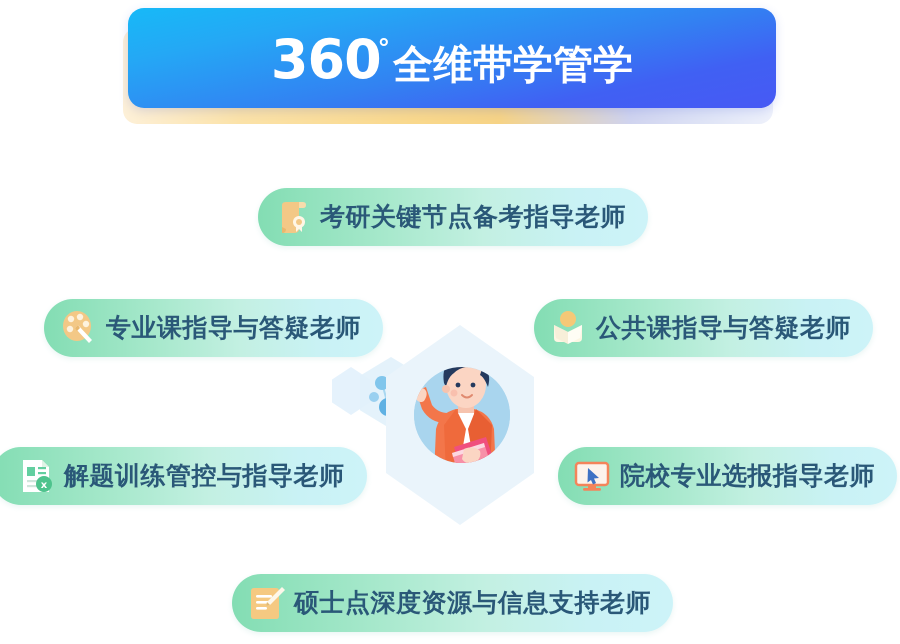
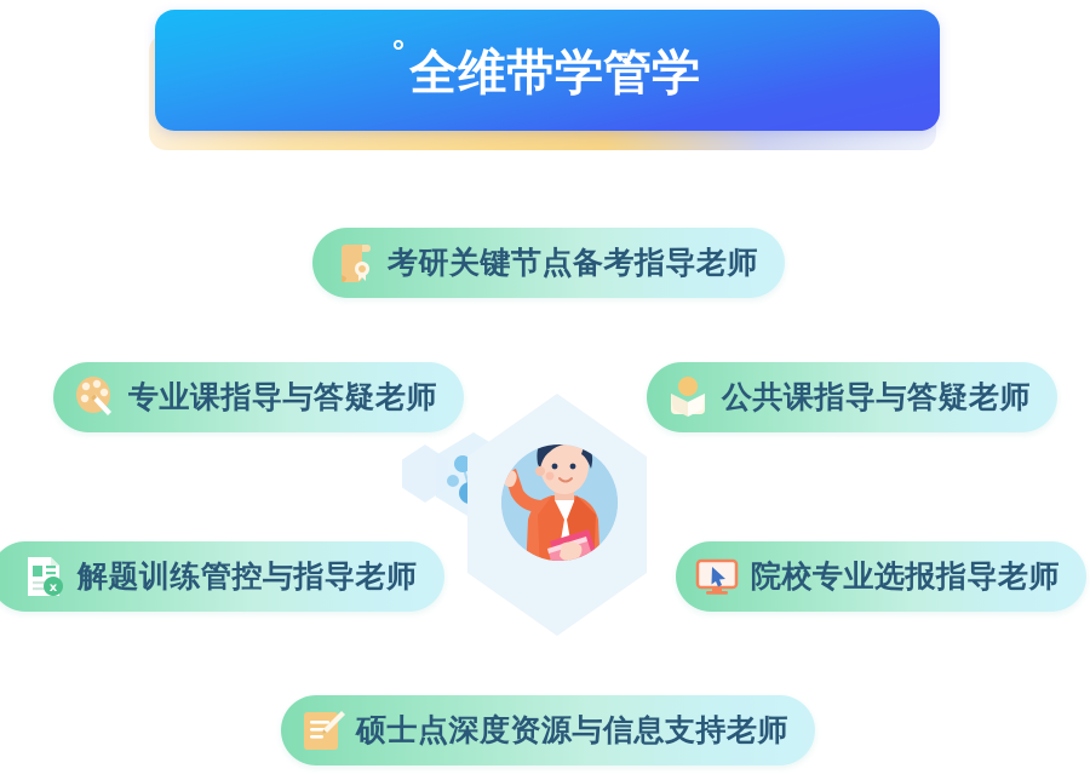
- 360
  °
  全维带学管学
  考研关键节点备考指导老师
  专业课指导与答疑老师
  公共课指导与答疑老师
  x
  解题训练管控与指导老师
  院校专业选报指导老师
  硕士点深度资源与信息支持老师
